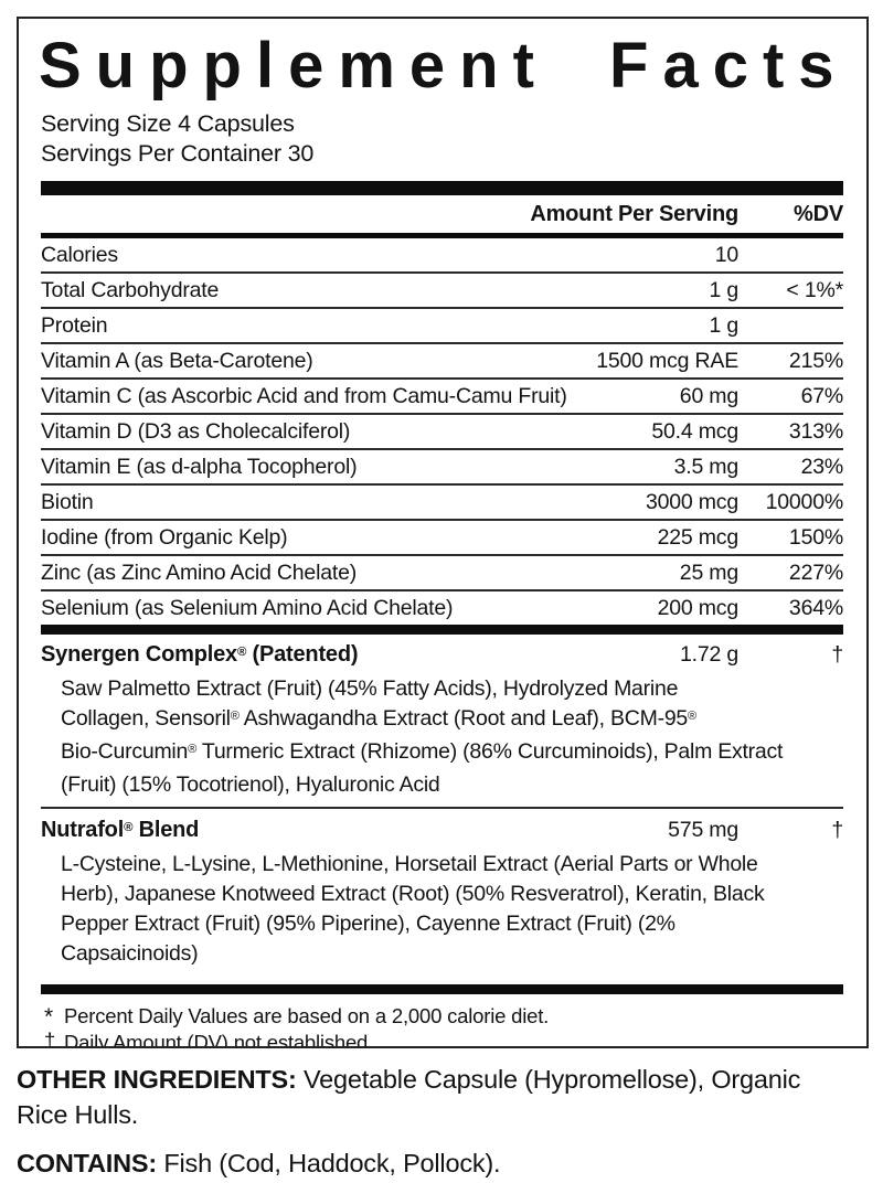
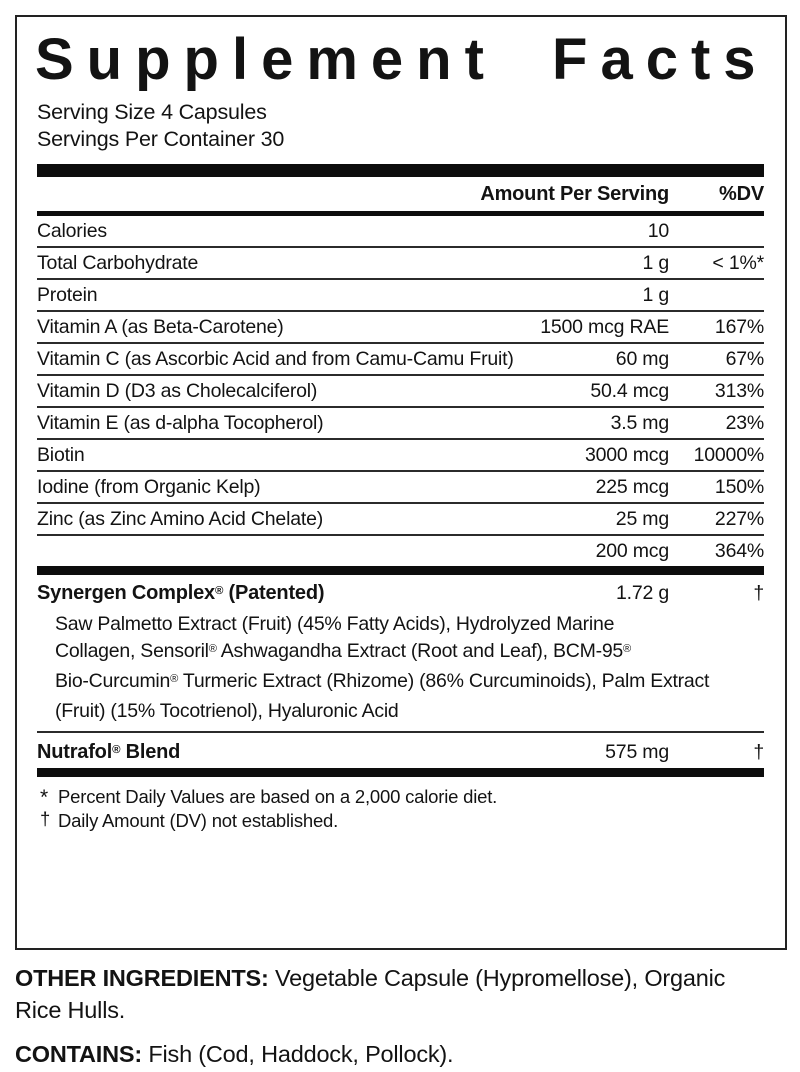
  Supplement Facts
  Serving Size 4 Capsules
  Servings Per Container 30
  Amount Per Serving
  %DV
  Calories
  10
  Total Carbohydrate
  1 g
  < 1%*
  Protein
  1 g
  Vitamin A (as Beta-Carotene)
  1500 mcg RAE
- 215%
+ 167%
  Vitamin C (as Ascorbic Acid and from Camu-Camu Fruit)
  60 mg
  67%
  Vitamin D (D3 as Cholecalciferol)
  50.4 mcg
  313%
  Vitamin E (as d-alpha Tocopherol)
  3.5 mg
  23%
  Biotin
  3000 mcg
  10000%
  Iodine (from Organic Kelp)
  225 mcg
  150%
  Zinc (as Zinc Amino Acid Chelate)
  25 mg
  227%
- Selenium (as Selenium Amino Acid Chelate)
  200 mcg
  364%
  Synergen Complex® (Patented)
  1.72 g
  †
  Saw Palmetto Extract (Fruit) (45% Fatty Acids), Hydrolyzed Marine
  Collagen, Sensoril® Ashwagandha Extract (Root and Leaf), BCM-95®
  Bio-Curcumin® Turmeric Extract (Rhizome) (86% Curcuminoids), Palm Extract
  (Fruit) (15% Tocotrienol), Hyaluronic Acid
  Nutrafol® Blend
  575 mg
  †
- L-Cysteine, L-Lysine, L-Methionine, Horsetail Extract (Aerial Parts or Whole
- Herb), Japanese Knotweed Extract (Root) (50% Resveratrol), Keratin, Black
- Pepper Extract (Fruit) (95% Piperine), Cayenne Extract (Fruit) (2%
- Capsaicinoids)
  *
  Percent Daily Values are based on a 2,000 calorie diet.
  †
  Daily Amount (DV) not established.
  OTHER INGREDIENTS: Vegetable Capsule (Hypromellose), Organic
  Rice Hulls.
  CONTAINS: Fish (Cod, Haddock, Pollock).
